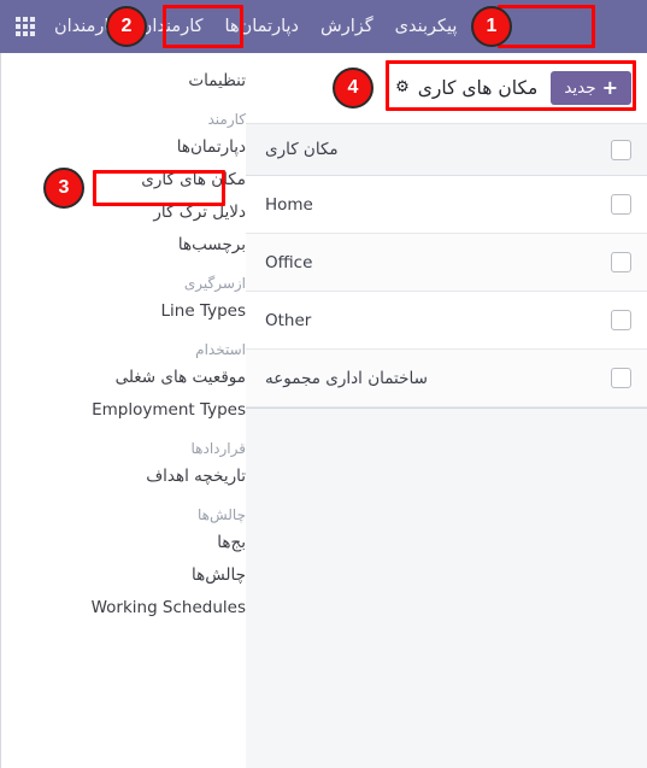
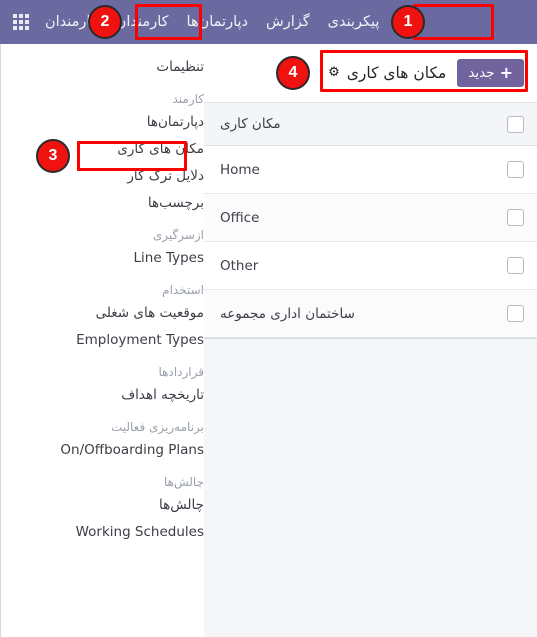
  رمندان
  کارمندا
  دپارتمان‌ها
  گزارش
  پیکربندی
  +
  جدید
  مکان های کاری
  ⚙
  مکان کاری
  Home
  Office
  Other
  ساختمان اداری مجموعه
  تنظیمات
  کارمند
  دپارتمان‌ها
  مکان های کاری
  دلایل ترک کار
  برچسب‌ها
  ازسرگیری
  Line Types
  استخدام
  موقعیت های شغلی
  Employment Types
  قراردادها
  تاریخچه اهداف
+ برنامه‌ریزی فعالیت
+ On/Offboarding Plans
  چالشها
- بج‌ها
  چالش‌ها
  Working Schedules
  1
  2
  3
  4
